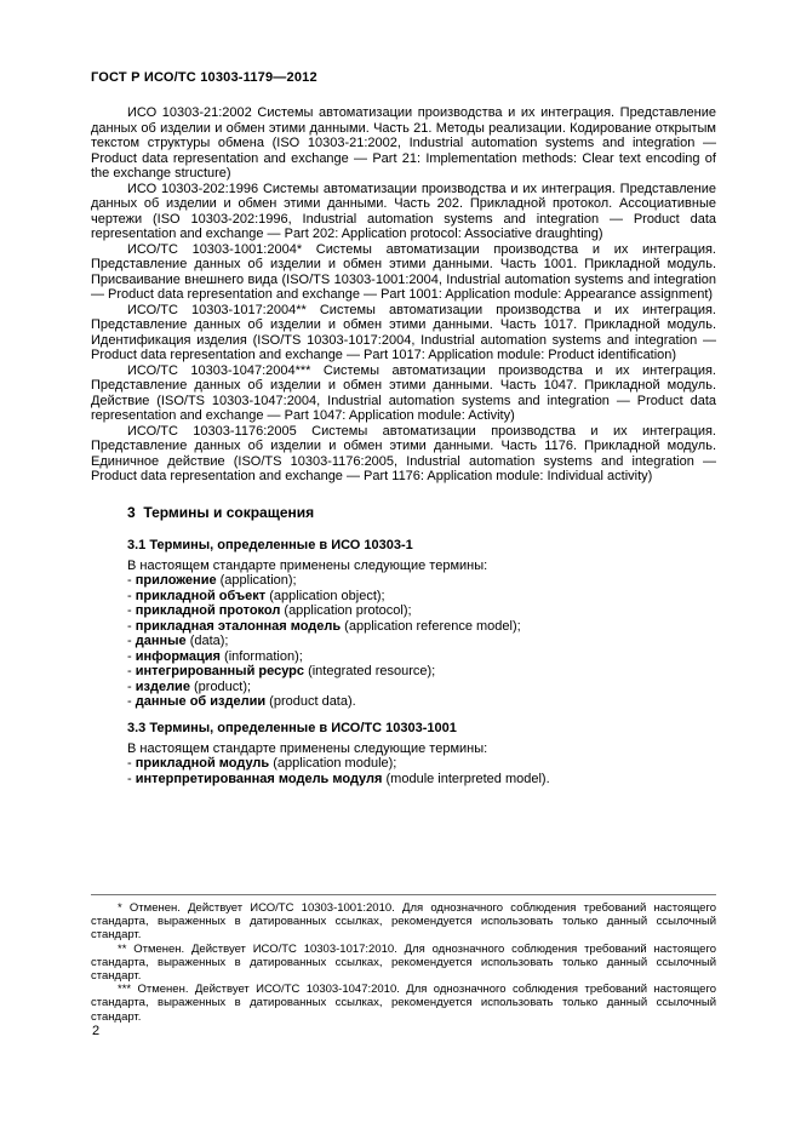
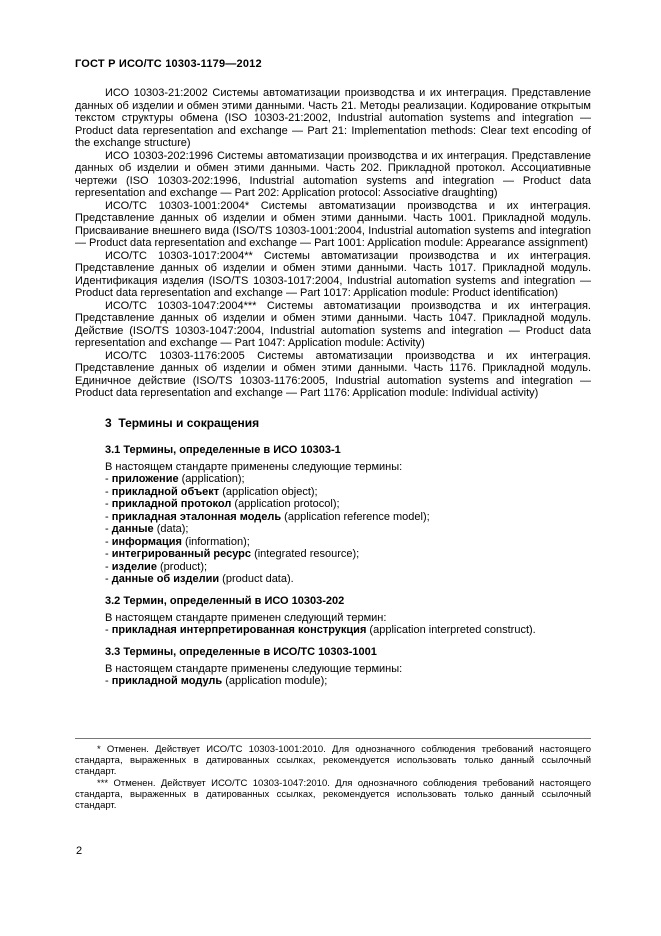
  ГОСТ Р ИСО/ТС 10303-1179—2012
  ИСО 10303-21:2002 Системы автоматизации производства и их интеграция. Представление данных об изделии и обмен этими данными. Часть 21. Методы реализации. Кодирование открытым текстом структуры обмена (ISO 10303-21:2002, Industrial automation systems and integration — Product data representation and exchange — Part 21: Implementation methods: Clear text encoding of the exchange structure)
  ИСО 10303-202:1996 Системы автоматизации производства и их интеграция. Представление данных об изделии и обмен этими данными. Часть 202. Прикладной протокол. Ассоциативные чертежи (ISO 10303-202:1996, Industrial automation systems and integration — Product data representation and exchange — Part 202: Application protocol: Associative draughting)
  ИСО/ТС 10303-1001:2004* Системы автоматизации производства и их интеграция. Представление данных об изделии и обмен этими данными. Часть 1001. Прикладной модуль. Присваивание внешнего вида (ISO/TS 10303-1001:2004, Industrial automation systems and integration — Product data representation and exchange — Part 1001: Application module: Appearance assignment)
  ИСО/ТС 10303-1017:2004** Системы автоматизации производства и их интеграция. Представление данных об изделии и обмен этими данными. Часть 1017. Прикладной модуль. Идентификация изделия (ISO/TS 10303-1017:2004, Industrial automation systems and integration — Product data representation and exchange — Part 1017: Application module: Product identification)
  ИСО/ТС 10303-1047:2004*** Системы автоматизации производства и их интеграция. Представление данных об изделии и обмен этими данными. Часть 1047. Прикладной модуль. Действие (ISO/TS 10303-1047:2004, Industrial automation systems and integration — Product data representation and exchange — Part 1047: Application module: Activity)
  ИСО/ТС 10303-1176:2005 Системы автоматизации производства и их интеграция. Представление данных об изделии и обмен этими данными. Часть 1176. Прикладной модуль. Единичное действие (ISO/TS 10303-1176:2005, Industrial automation systems and integration — Product data representation and exchange — Part 1176: Application module: Individual activity)
  3 Термины и сокращения
  3.1 Термины, определенные в ИСО 10303-1
  В настоящем стандарте применены следующие термины:
  - приложение (application);
  - прикладной объект (application object);
  - прикладной протокол (application protocol);
  - прикладная эталонная модель (application reference model);
  - данные (data);
  - информация (information);
  - интегрированный ресурс (integrated resource);
  - изделие (product);
  - данные об изделии (product data).
+ 3.2 Термин, определенный в ИСО 10303-202
+ В настоящем стандарте применен следующий термин:
+ - прикладная интерпретированная конструкция (application interpreted construct).
  3.3 Термины, определенные в ИСО/ТС 10303-1001
  В настоящем стандарте применены следующие термины:
  - прикладной модуль (application module);
- - интерпретированная модель модуля (module interpreted model).
  * Отменен. Действует ИСО/ТС 10303-1001:2010. Для однозначного соблюдения требований настоящего стандарта, выраженных в датированных ссылках, рекомендуется использовать только данный ссылочный стандарт.
- ** Отменен. Действует ИСО/ТС 10303-1017:2010. Для однозначного соблюдения требований настоящего стандарта, выраженных в датированных ссылках, рекомендуется использовать только данный ссылочный стандарт.
  *** Отменен. Действует ИСО/ТС 10303-1047:2010. Для однозначного соблюдения требований настоящего стандарта, выраженных в датированных ссылках, рекомендуется использовать только данный ссылочный стандарт.
  2
